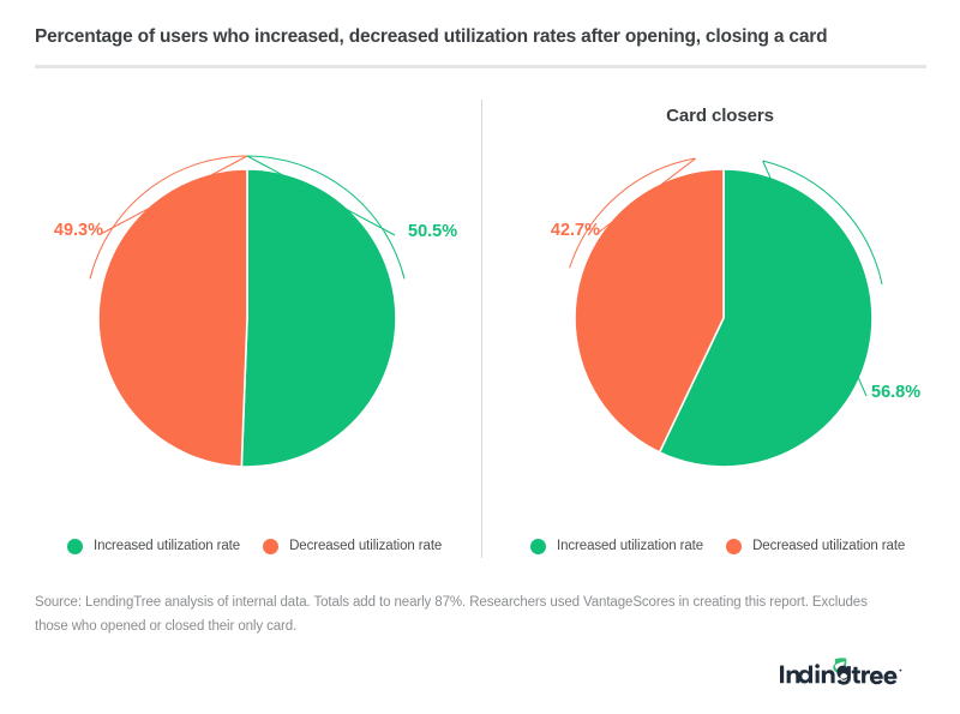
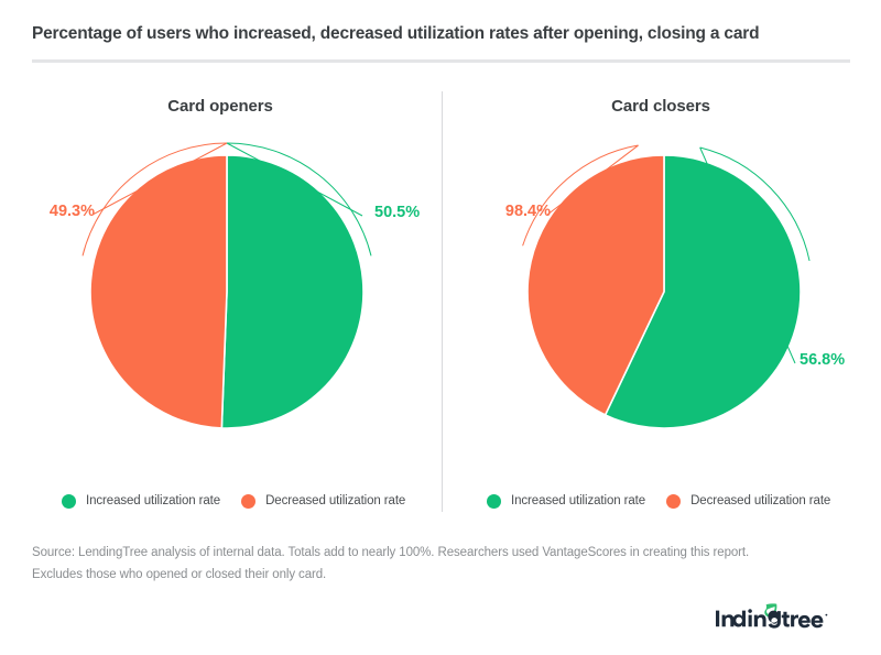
  Percentage of users who increased, decreased utilization rates after opening, closing a card
+ Card openers
  Card closers
  50.5%
  49.3%
  56.8%
- 42.7%
+ 98.4%
  Increased utilization rate
  Decreased utilization rate
  Increased utilization rate
  Decreased utilization rate
- Source: LendingTree analysis of internal data. Totals add to nearly 87%. Researchers used VantageScores in creating this report. Excludes those who opened or closed their only card.
+ Source: LendingTree analysis of internal data. Totals add to nearly 100%. Researchers used VantageScores in creating this report. Excludes those who opened or closed their only card.
